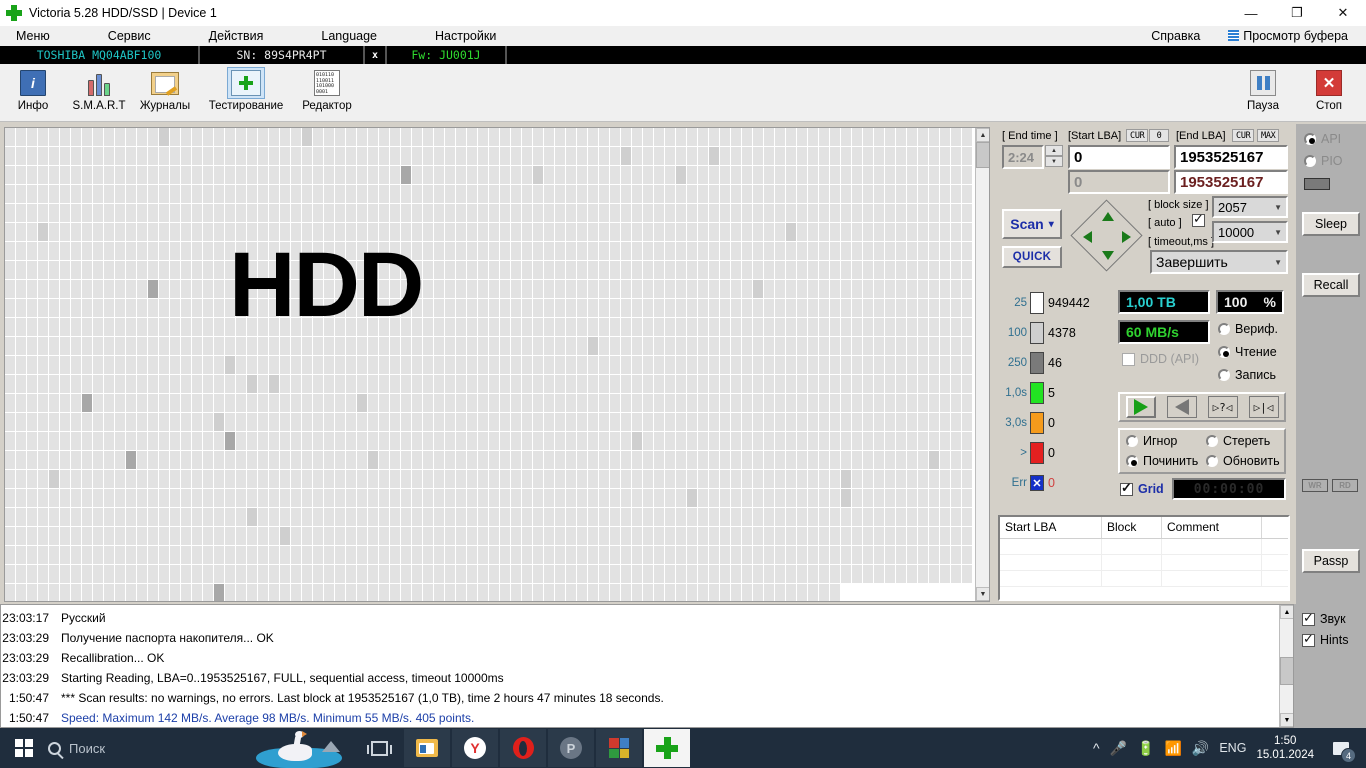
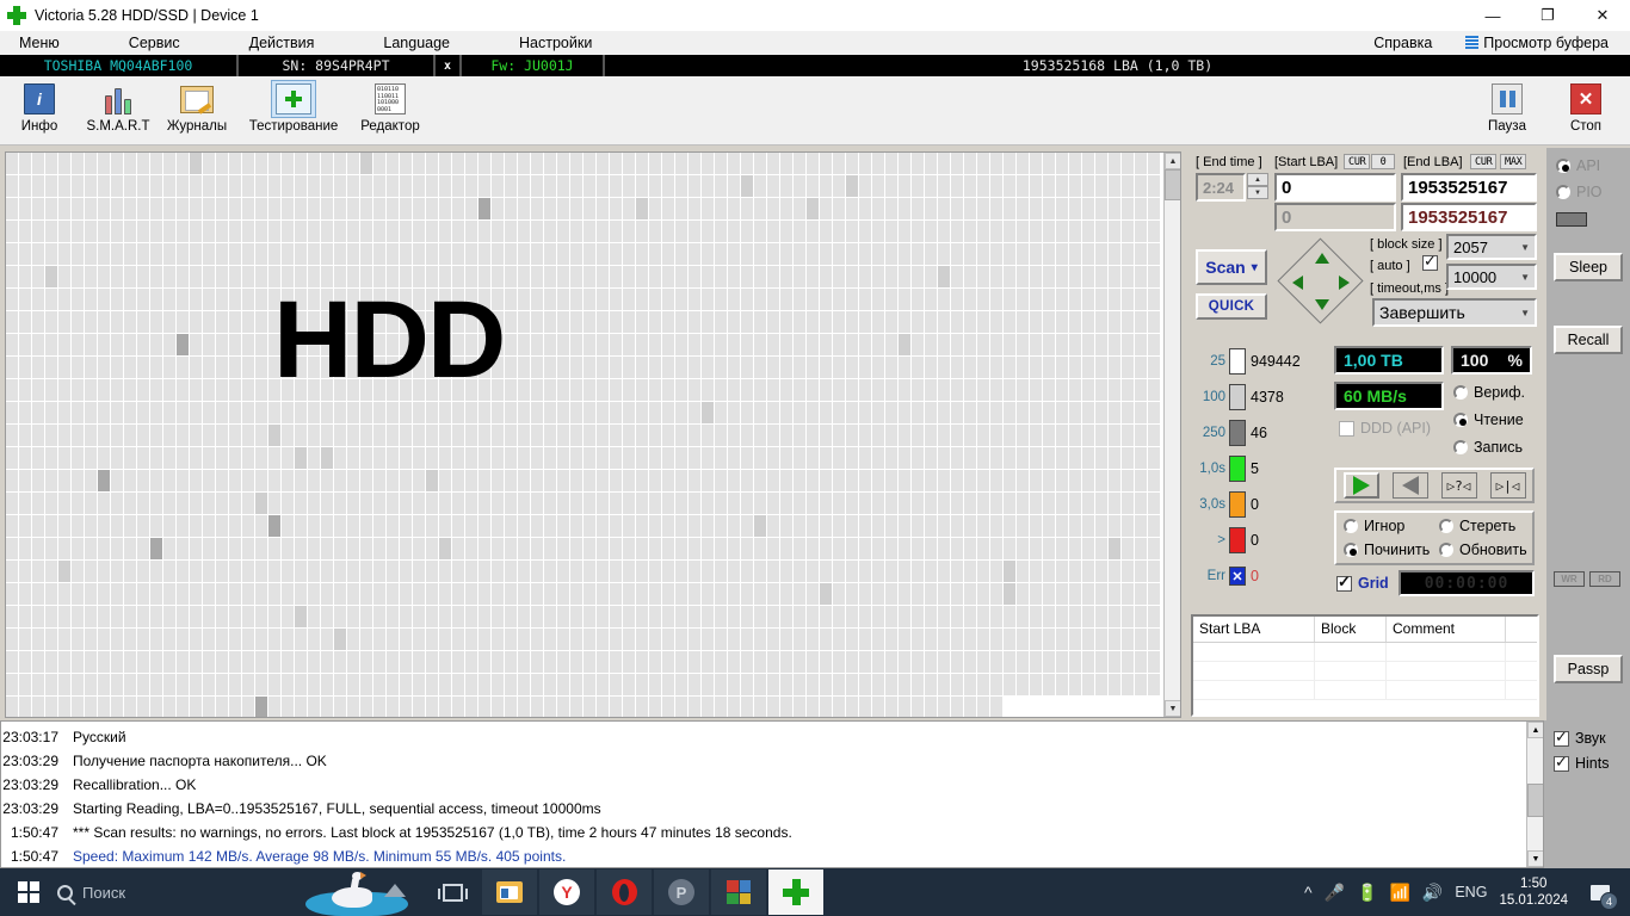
  Victoria 5.28 HDD/SSD | Device 1
  —
  ❐
  ✕
  Меню
  Сервис
  Действия
  Language
  Настройки
  Справка
  Просмотр буфера
  TOSHIBA MQ04ABF100
  SN: 89S4PR4PT
  x
  Fw: JU001J
+ 1953525168 LBA (1,0 TB)
  i
  Инфо
  S.M.A.R.T
  Журналы
  Тестирование
  Редактор
  Пауза
  ✕
  Стоп
  HDD
  [ End time ]
  [Start LBA]
  CUR
  0
  [End LBA]
  CUR
  MAX
  2:24
  0
  0
  1953525167
  1953525167
  Scan
  ▾
  QUICK
  [ block size ]
  2057
  ▼
  [ auto ]
  [ timeout,ms
  10000
  ▼
  Завершить
  ▼
  25
  949442
  100
  4378
  250
  46
  1,0s
  5
  3,0s
  0
  >
  0
  Err
  ✕
  0
  1,00 TB
  100
  %
  60 MB/s
  DDD (API)
  Вериф.
  Чтение
  Запись
  ▷?◁
  ▷|◁
  Игнор
  Стереть
  Починить
  Обновить
  Grid
  00:00:00
  Start LBA
  Block
  Comment
  API
  PIO
  Sleep
  Recall
  WR
  RD
  Passp
  23:03:17
  Русский
  23:03:29
  Получение паспорта накопителя... OK
  23:03:29
  Recallibration... OK
  23:03:29
  Starting Reading, LBA=0..1953525167, FULL, sequential access, timeout 10000ms
  1:50:47
  *** Scan results: no warnings, no errors. Last block at 1953525167 (1,0 TB), time 2 hours 47 minutes 18 seconds.
  1:50:47
  Speed: Maximum 142 MB/s. Average 98 MB/s. Minimum 55 MB/s. 405 points.
  Звук
  Hints
  Поиск
  Y
  P
  ^
  🎤
  🔋
  📶
  🔊
  ENG
  1:50
  15.01.2024
  4
